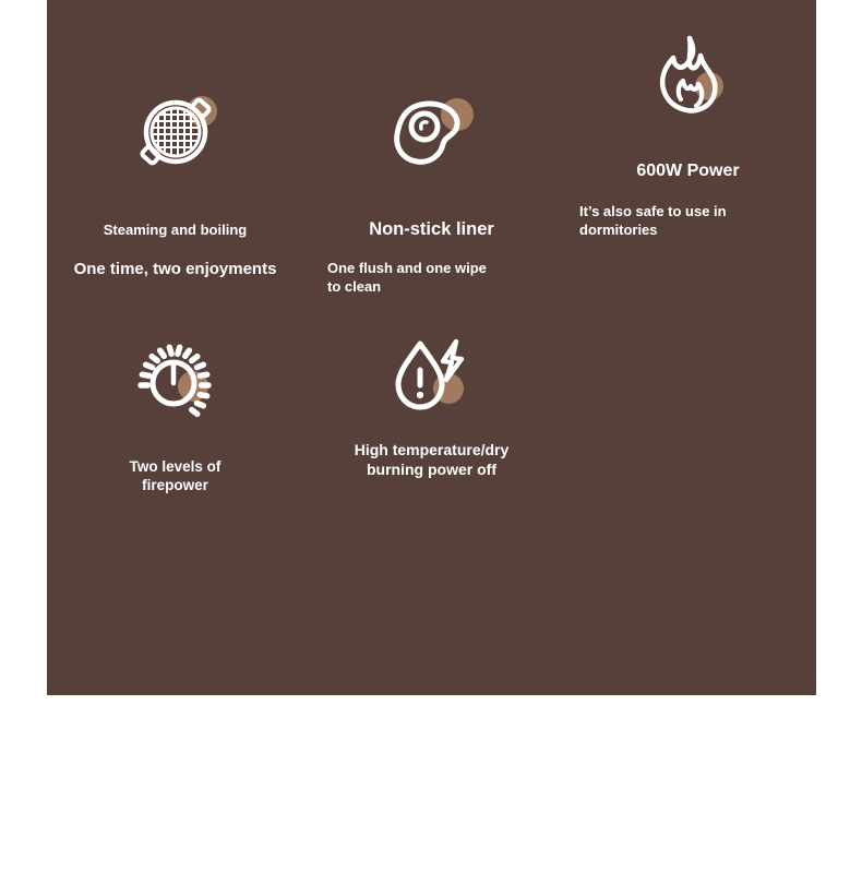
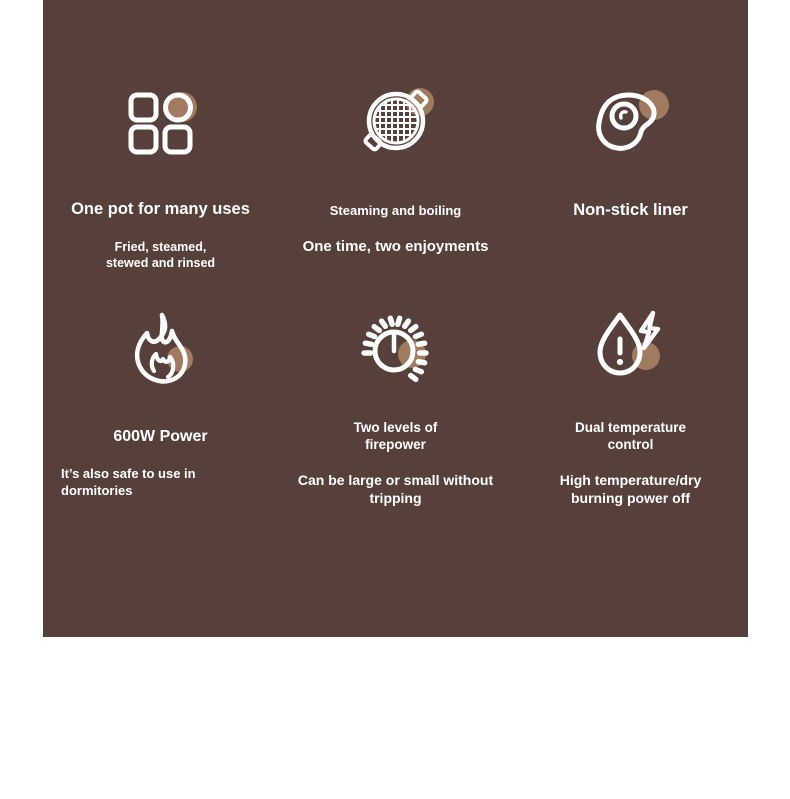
+ One pot for many uses
+ Fried, steamed,
+ stewed and rinsed
  Steaming and boiling
  One time, two enjoyments
  Non-stick liner
- One flush and one wipe
- to clean
  600W Power
  It’s also safe to use in
  dormitories
  Two levels of
  firepower
+ Can be large or small without
+ tripping
+ Dual temperature
+ control
  High temperature/dry
  burning power off
